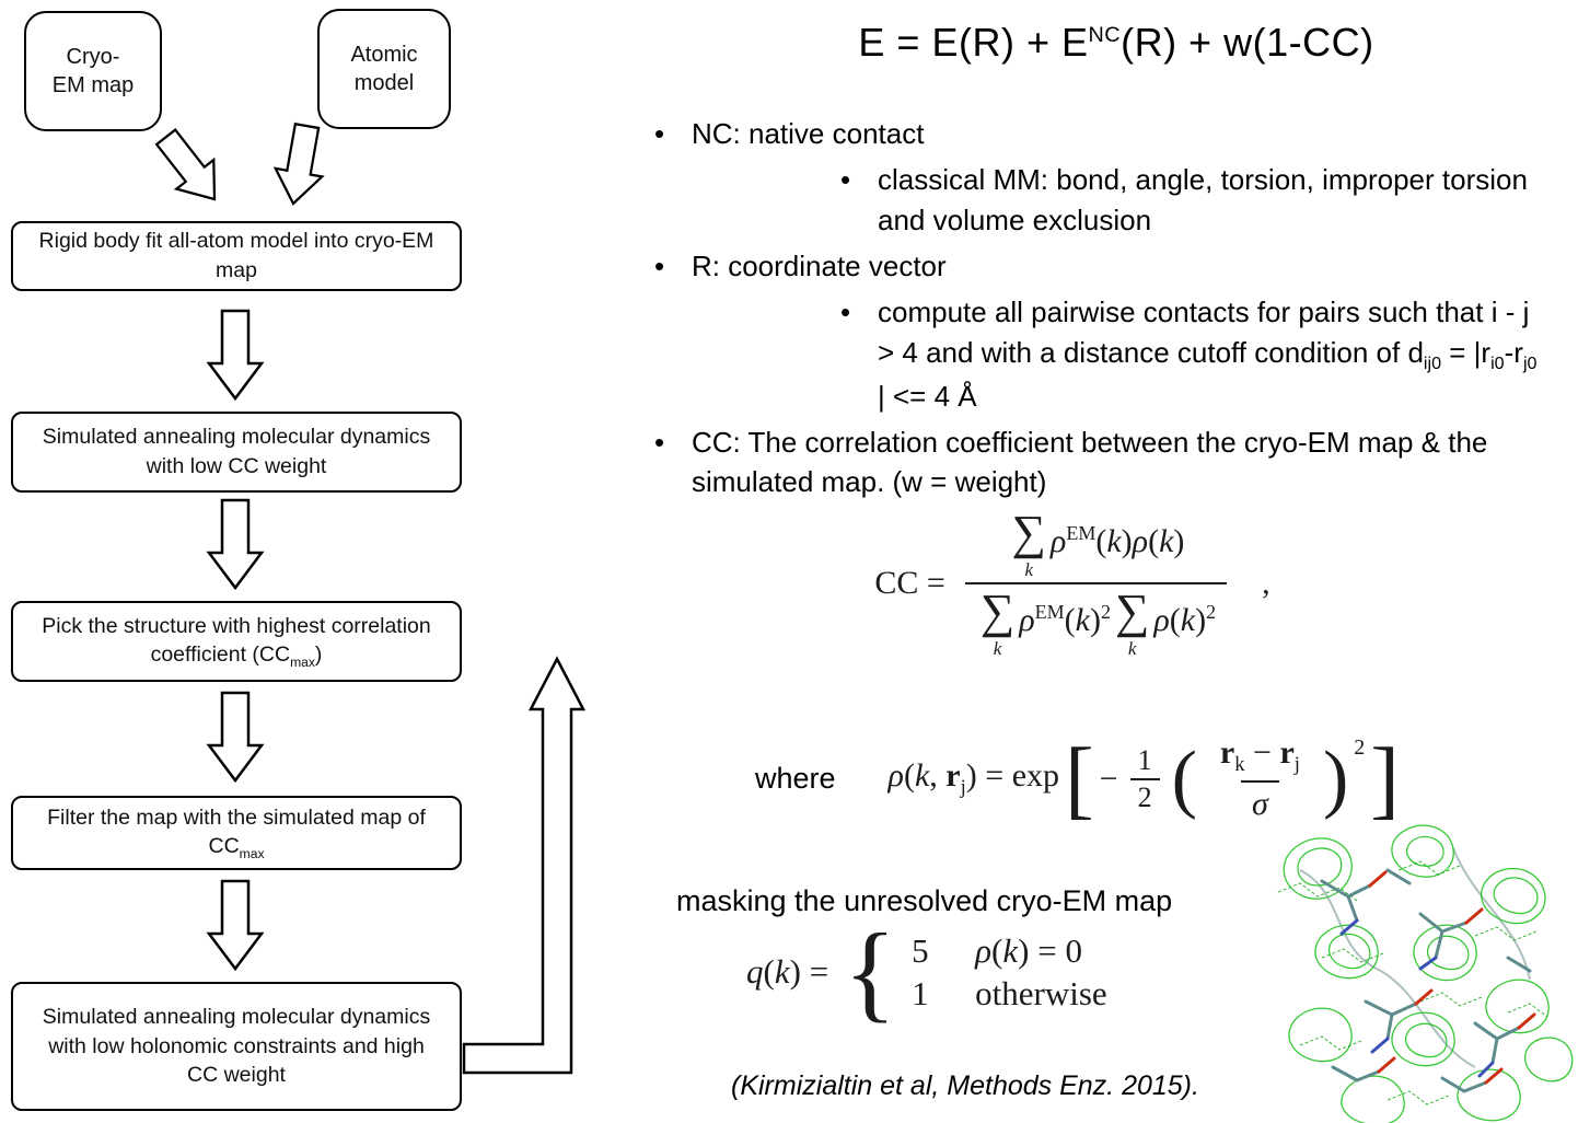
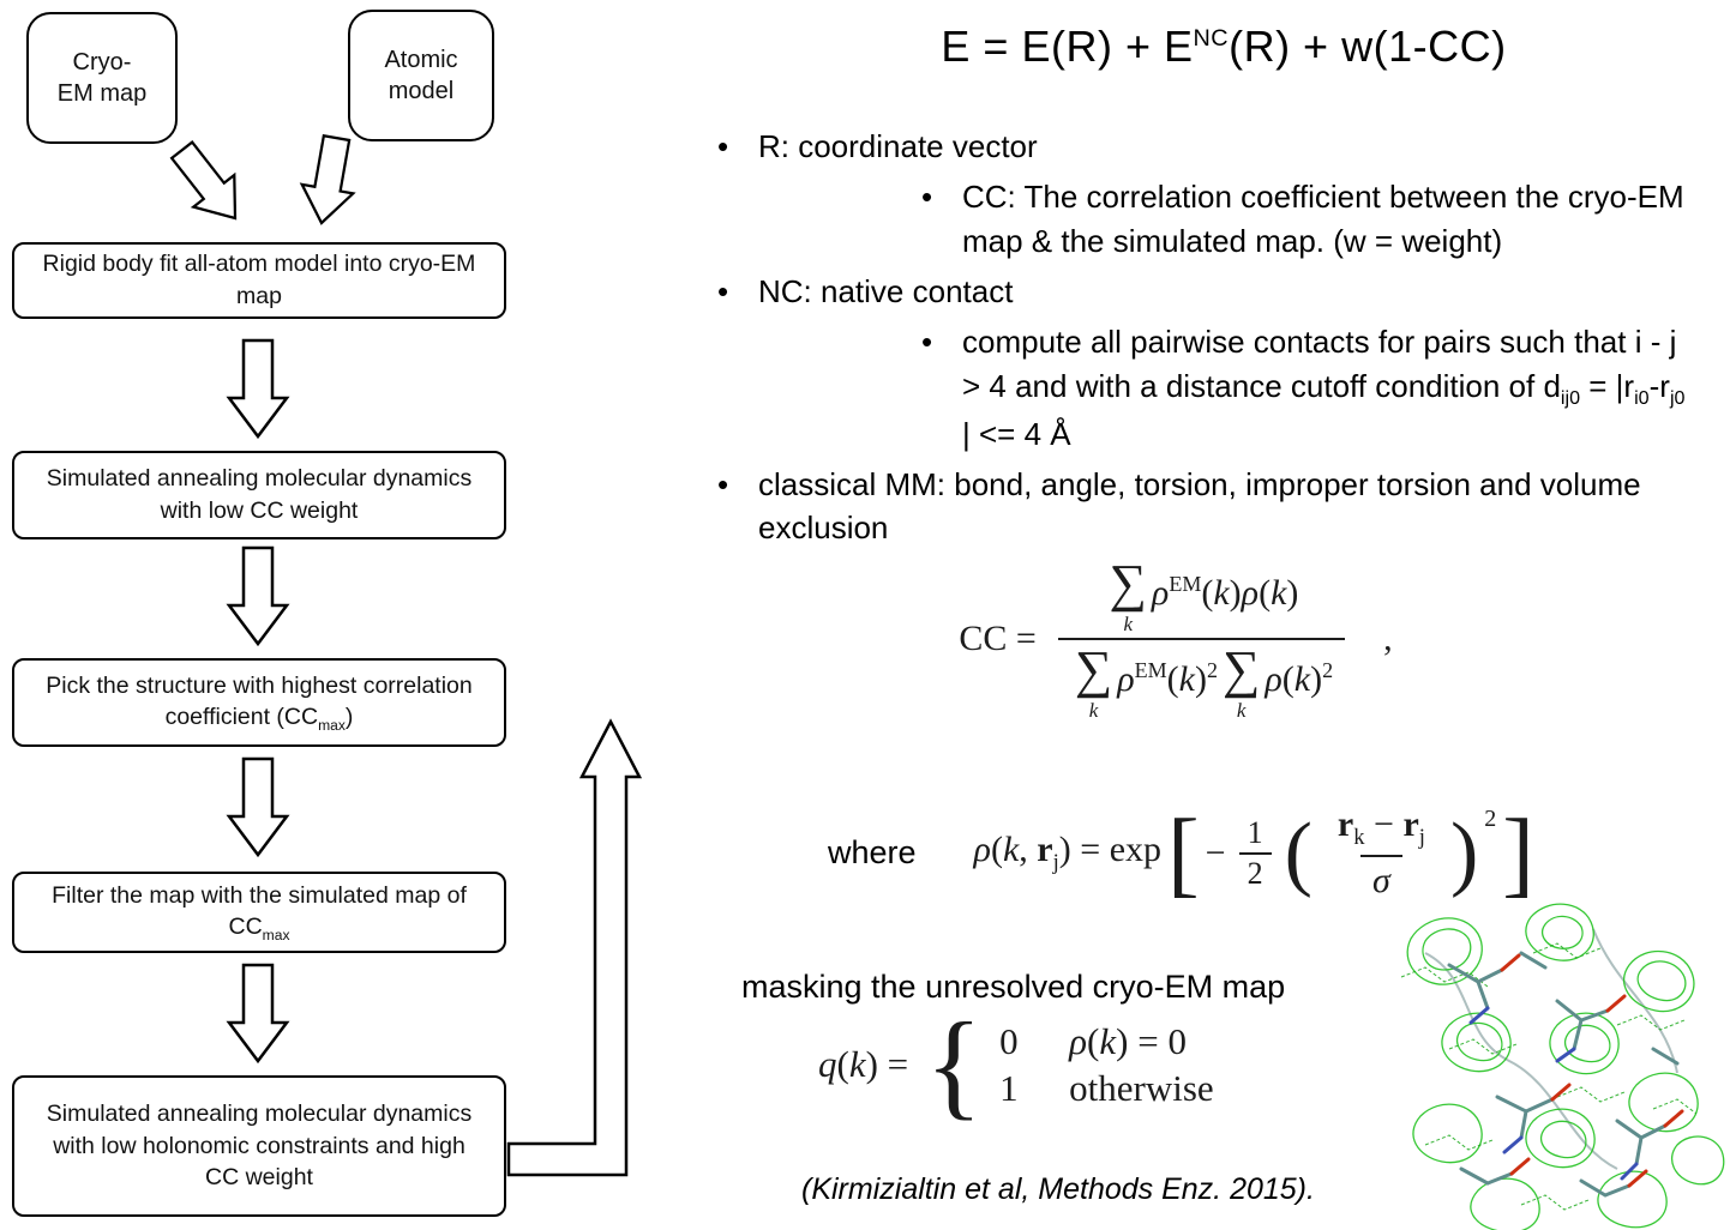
  Cryo-
  EM map
  Atomic
  model
  Rigid body fit all-atom model into cryo-EM map
  Simulated annealing molecular dynamics with low CC weight
  Pick the structure with highest correlation coefficient (CCmax)
  Filter the map with the simulated map of CCmax
  Simulated annealing molecular dynamics with low holonomic constraints and high CC weight
  E = E(R) + ENC(R) + w(1-CC)
  •
- NC: native contact
+ R: coordinate vector
  •
- classical MM: bond, angle, torsion, improper torsion and volume exclusion
+ CC: The correlation coefficient between the cryo-EM map & the simulated map. (w = weight)
  •
- R: coordinate vector
+ NC: native contact
  •
  compute all pairwise contacts for pairs such that i - j > 4 and with a distance cutoff condition of dij0 = |ri0-rj0 | <= 4 Å
  •
- CC: The correlation coefficient between the cryo-EM map & the simulated map. (w = weight)
+ classical MM: bond, angle, torsion, improper torsion and volume exclusion
  CC =
  ∑
  k
  ρEM(k)ρ(k)
  ∑
  k
  ρEM(k)2
  ∑
  k
  ρ(k)2
  ,
  where
  ρ(k, rj) = exp
  [
  −
  1
  2
  (
  rk − rj
  σ
  )
  2
  ]
  masking the unresolved cryo-EM map
  q(k) =
  {
- 5
+ 0
  ρ(k) = 0
  1
  otherwise
  (Kirmizialtin et al, Methods Enz. 2015).
